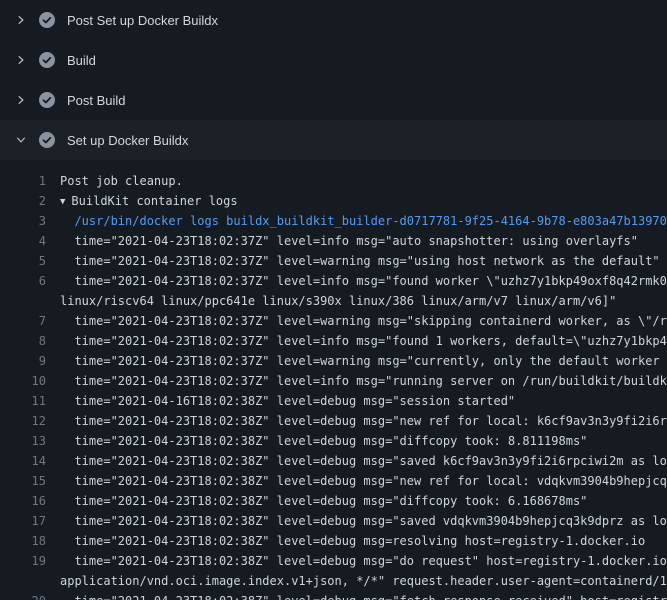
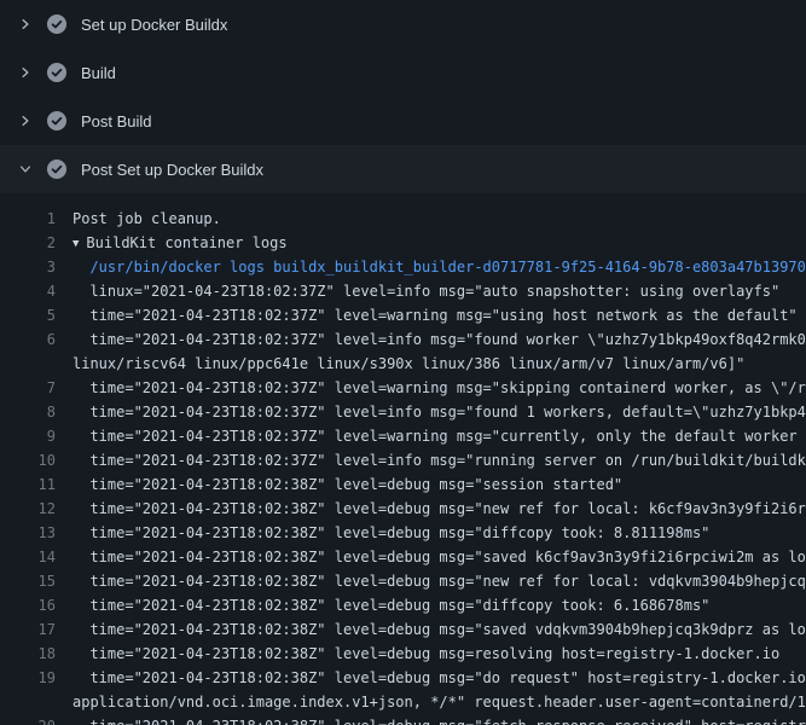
- Post Set up Docker Buildx
+ Set up Docker Buildx
  Build
  Post Build
- Set up Docker Buildx
+ Post Set up Docker Buildx
  1
  Post job cleanup.
  2
  ▼ BuildKit container logs
  3
  /usr/bin/docker logs buildx_buildkit_builder-d0717781-9f25-4164-9b78-e803a47b13970
  4
- time="2021-04-23T18:02:37Z" level=info msg="auto snapshotter: using overlayfs"
+ linux="2021-04-23T18:02:37Z" level=info msg="auto snapshotter: using overlayfs"
  5
  time="2021-04-23T18:02:37Z" level=warning msg="using host network as the default"
  6
  time="2021-04-23T18:02:37Z" level=info msg="found worker \"uzhz7y1bkp49oxf8q42rmk0
  linux/riscv64 linux/ppc641e linux/s390x linux/386 linux/arm/v7 linux/arm/v6]"
  7
  time="2021-04-23T18:02:37Z" level=warning msg="skipping containerd worker, as \"/r
  8
  time="2021-04-23T18:02:37Z" level=info msg="found 1 workers, default=\"uzhz7y1bkp4
  9
  time="2021-04-23T18:02:37Z" level=warning msg="currently, only the default worker
  10
  time="2021-04-23T18:02:37Z" level=info msg="running server on /run/buildkit/buildk
  11
- time="2021-04-16T18:02:38Z" level=debug msg="session started"
+ time="2021-04-23T18:02:38Z" level=debug msg="session started"
  12
  time="2021-04-23T18:02:38Z" level=debug msg="new ref for local: k6cf9av3n3y9fi2i6r
  13
  time="2021-04-23T18:02:38Z" level=debug msg="diffcopy took: 8.811198ms"
  14
  time="2021-04-23T18:02:38Z" level=debug msg="saved k6cf9av3n3y9fi2i6rpciwi2m as lo
  15
  time="2021-04-23T18:02:38Z" level=debug msg="new ref for local: vdqkvm3904b9hepjcq
  16
  time="2021-04-23T18:02:38Z" level=debug msg="diffcopy took: 6.168678ms"
  17
  time="2021-04-23T18:02:38Z" level=debug msg="saved vdqkvm3904b9hepjcq3k9dprz as lo
  18
  time="2021-04-23T18:02:38Z" level=debug msg=resolving host=registry-1.docker.io
  19
  time="2021-04-23T18:02:38Z" level=debug msg="do request" host=registry-1.docker.io
  application/vnd.oci.image.index.v1+json, */*" request.header.user-agent=containerd/1
